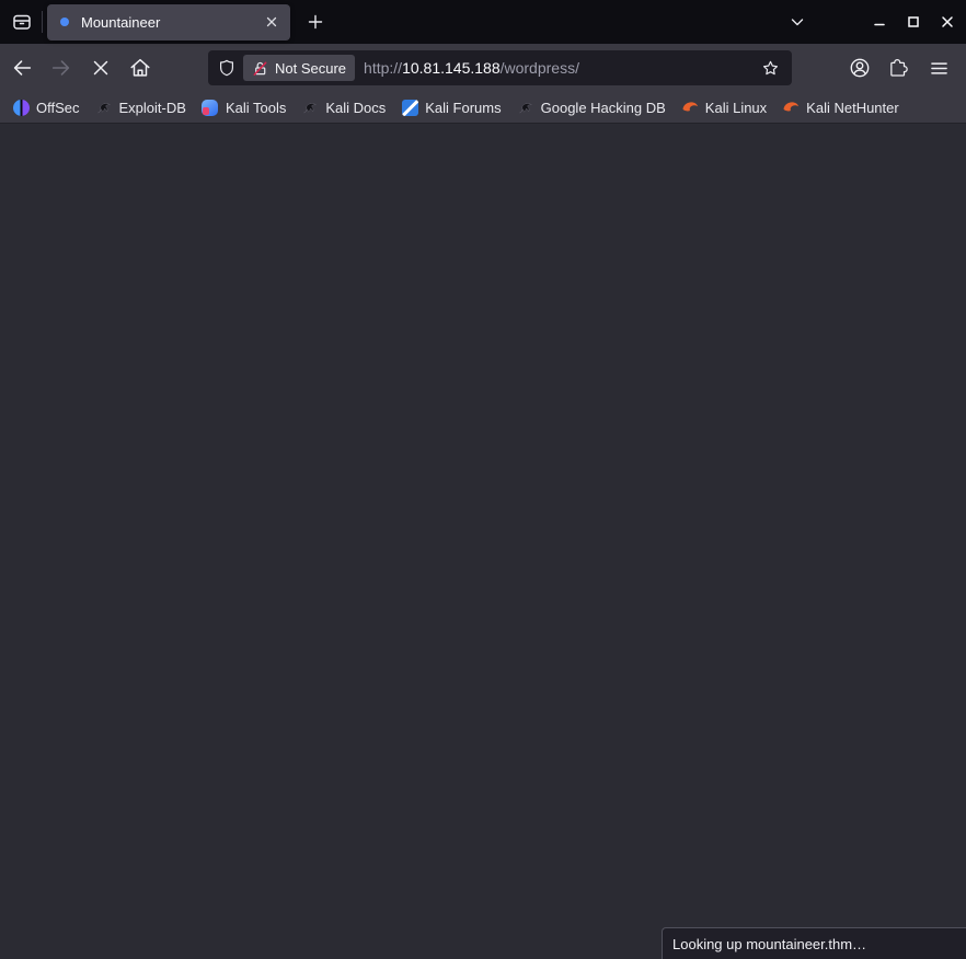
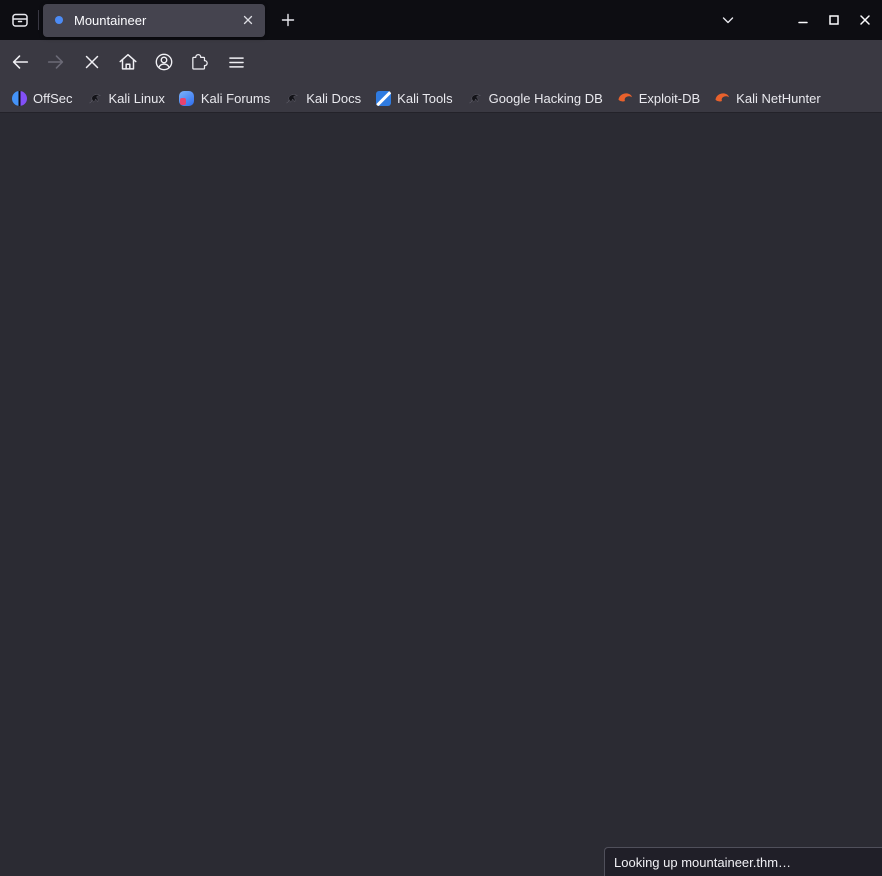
  Mountaineer
- Not Secure
- http://10.81.145.188/wordpress/
  OffSec
- Exploit-DB
+ Kali Linux
- Kali Tools
+ Kali Forums
  Kali Docs
- Kali Forums
+ Kali Tools
  Google Hacking DB
- Kali Linux
+ Exploit-DB
  Kali NetHunter
  Looking up mountaineer.thm…
